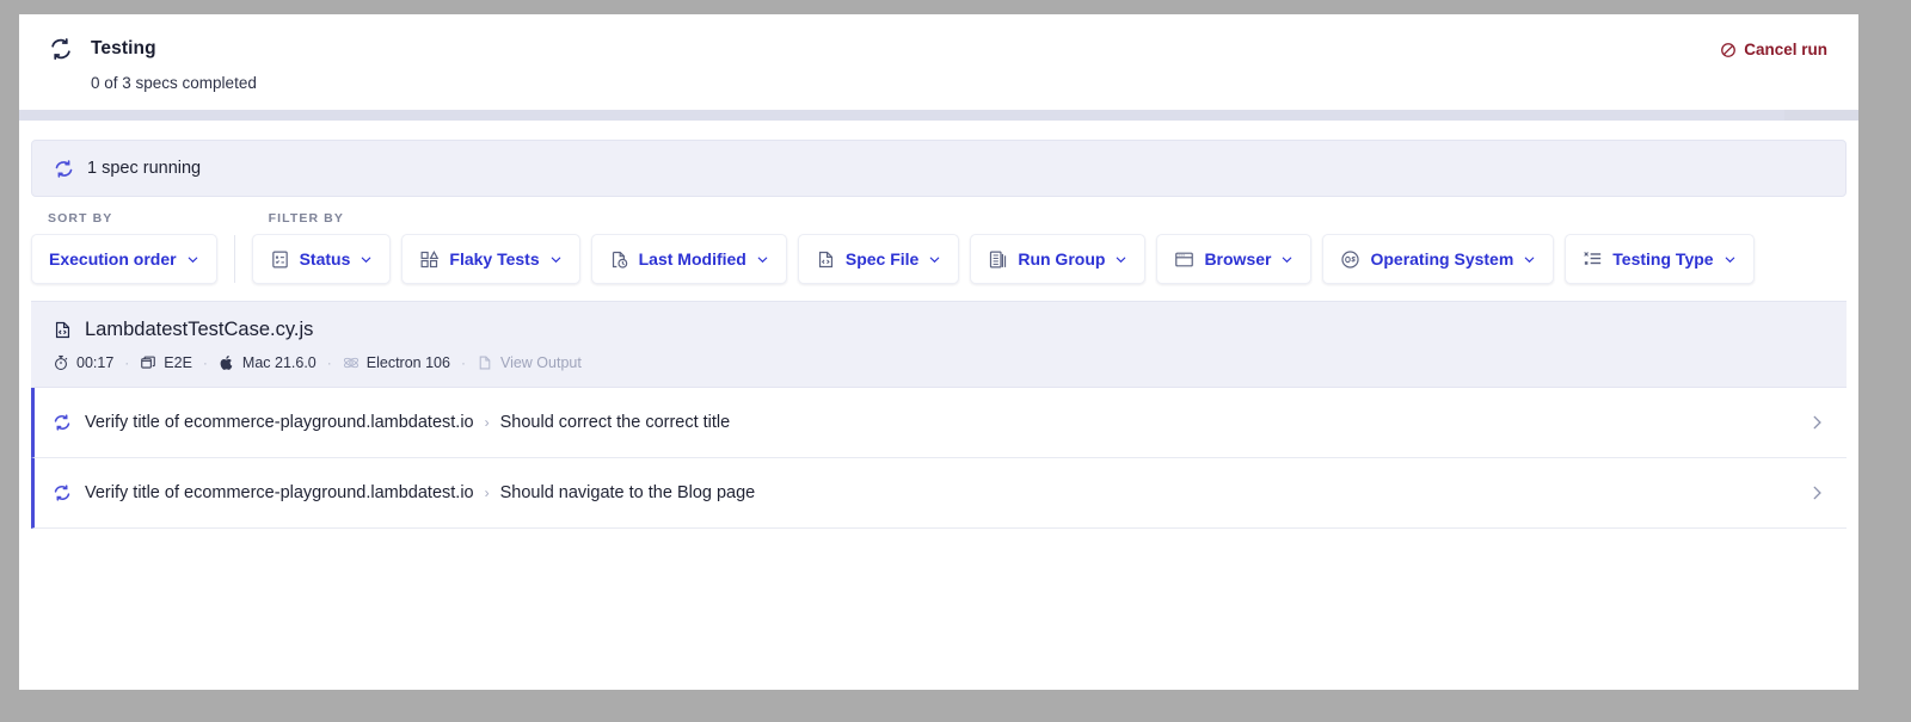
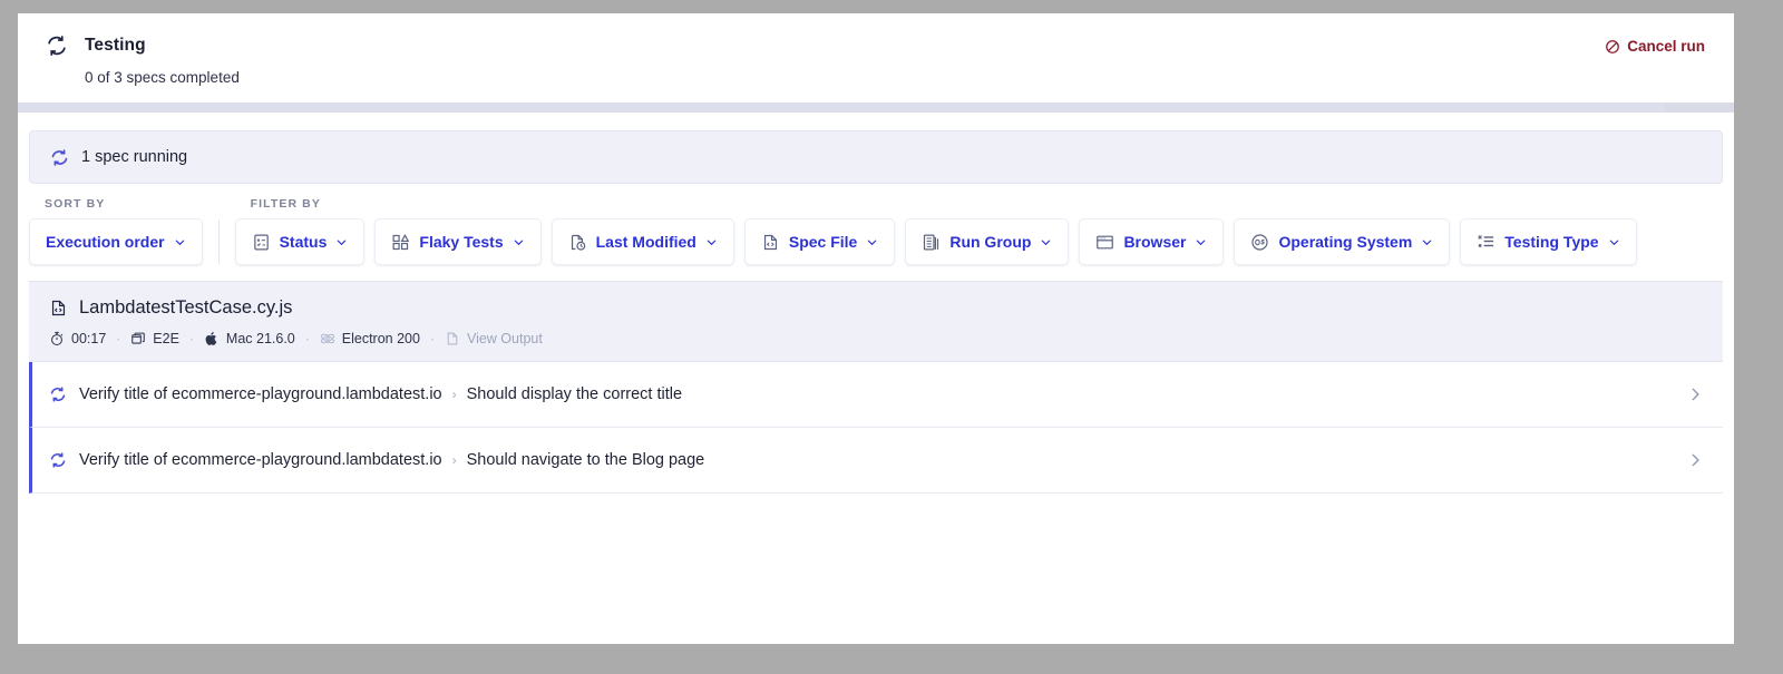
  Testing
  0 of 3 specs completed
  Cancel run
  1 spec running
  SORT BY
  Execution order
  FILTER BY
  Status
  Flaky Tests
  Last Modified
  Spec File
  Run Group
  Browser
  Operating System
  Testing Type
  LambdatestTestCase.cy.js
  00:17
  ·
  E2E
  ·
  Mac 21.6.0
  ·
- Electron 106
+ Electron 200
  ·
  View Output
  Verify title of ecommerce-playground.lambdatest.io
  ›
- Should correct the correct title
+ Should display the correct title
  Verify title of ecommerce-playground.lambdatest.io
  ›
  Should navigate to the Blog page
